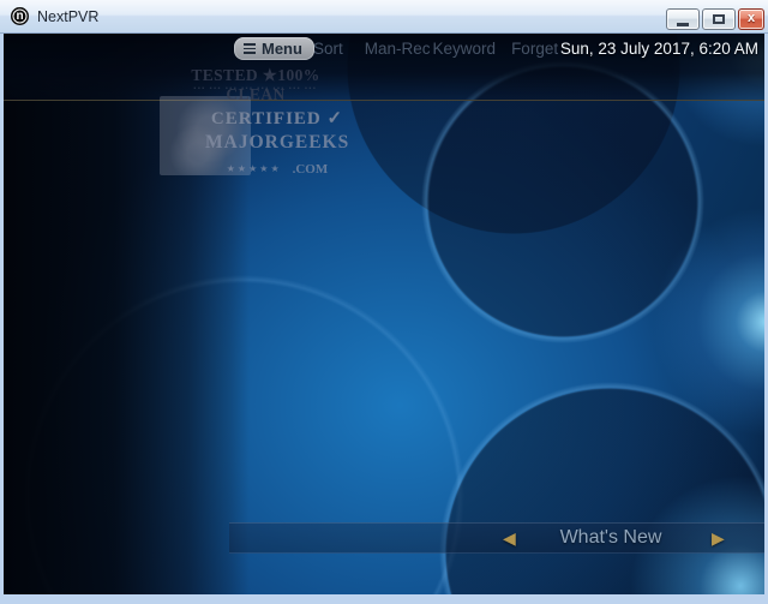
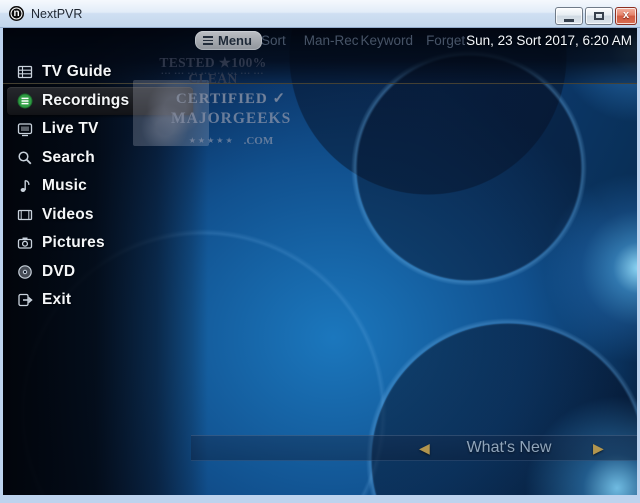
  n
  NextPVR
  x
  Menu
  Sort
  Man-Rec
  Keyword
  Forget
- Sun, 23 July 2017, 6:20 AM
+ Sun, 23 Sort 2017, 6:20 AM
+ TV Guide
+ Recordings
+ Live TV
+ Search
+ Music
+ Videos
+ Pictures
+ DVD
+ Exit
  TESTED ★100% CLEAN
  CERTIFIED ✓
  MAJORGEEKS
  ★★★★★ .COM
  ◀
  What's New
  ▶
